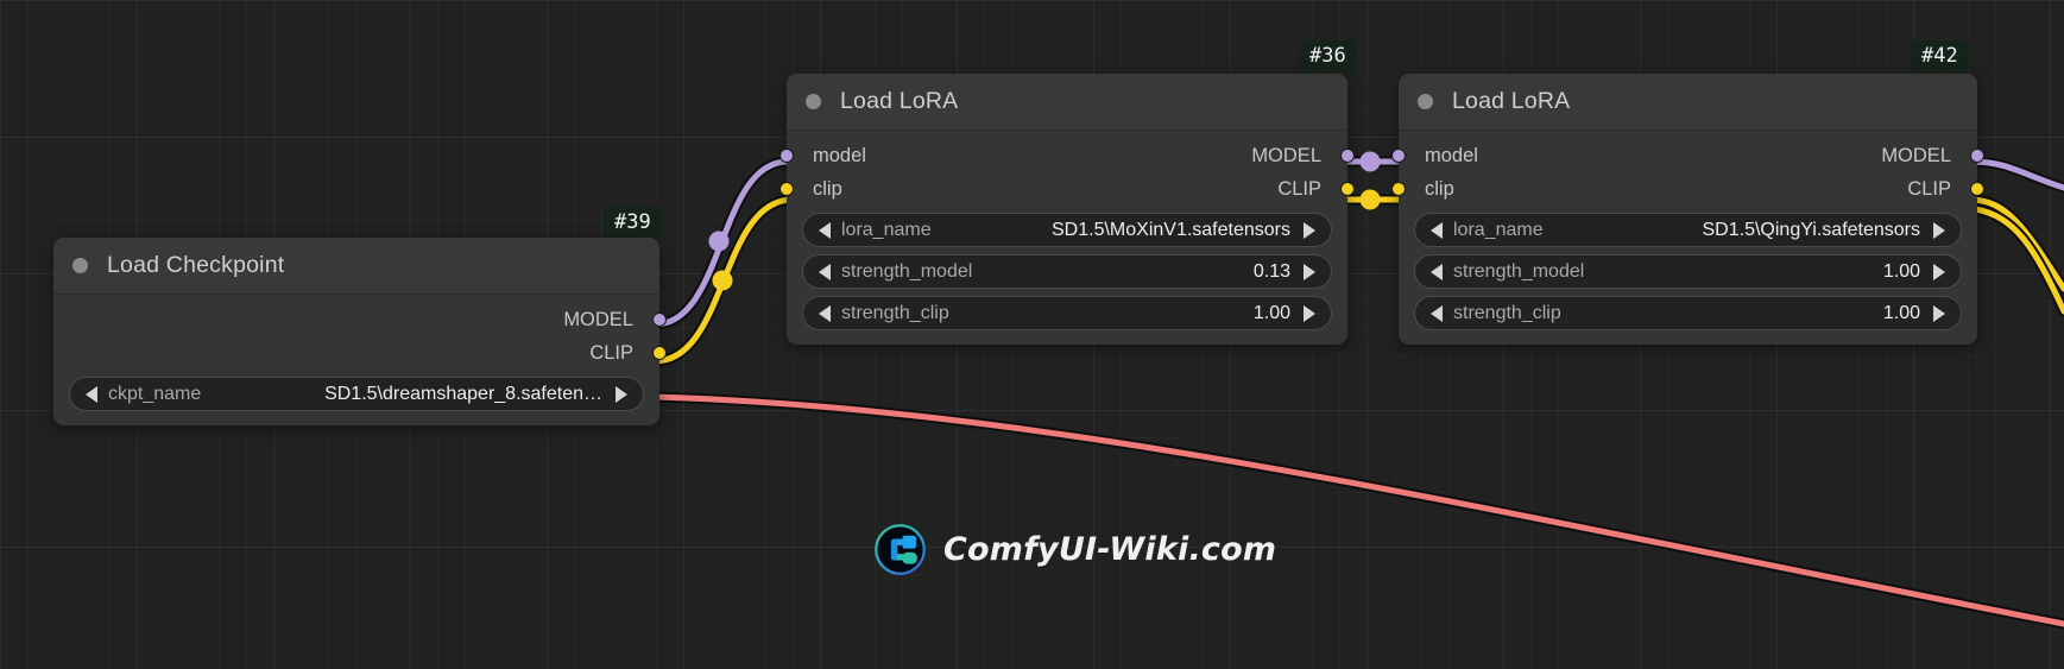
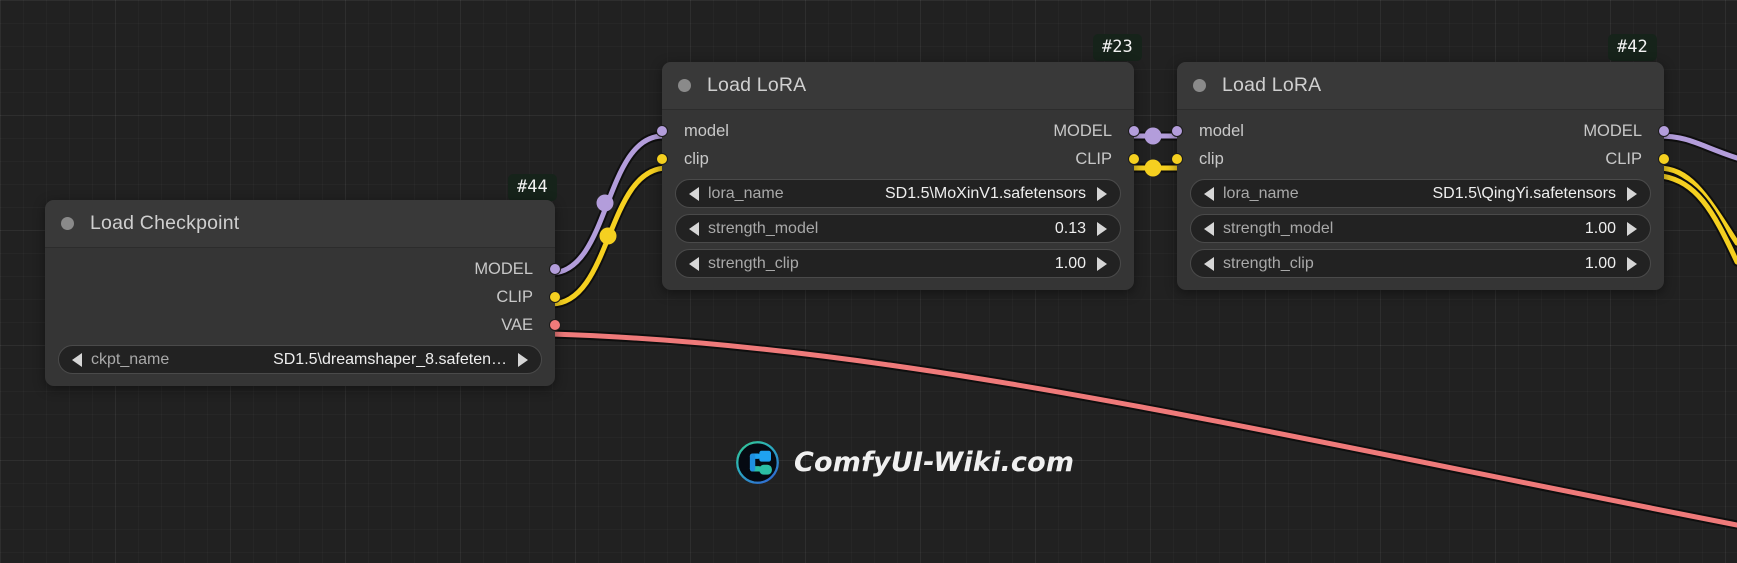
- #39
+ #44
  Load Checkpoint
  MODEL
  CLIP
+ VAE
  ckpt_name
  SD1.5\dreamshaper_8.safeten…
- #36
+ #23
  Load LoRA
  model
  MODEL
  clip
  CLIP
  lora_name
  SD1.5\MoXinV1.safetensors
  strength_model
  0.13
  strength_clip
  1.00
  #42
  Load LoRA
  model
  MODEL
  clip
  CLIP
  lora_name
  SD1.5\QingYi.safetensors
  strength_model
  1.00
  strength_clip
  1.00
  ComfyUI-Wiki.com
